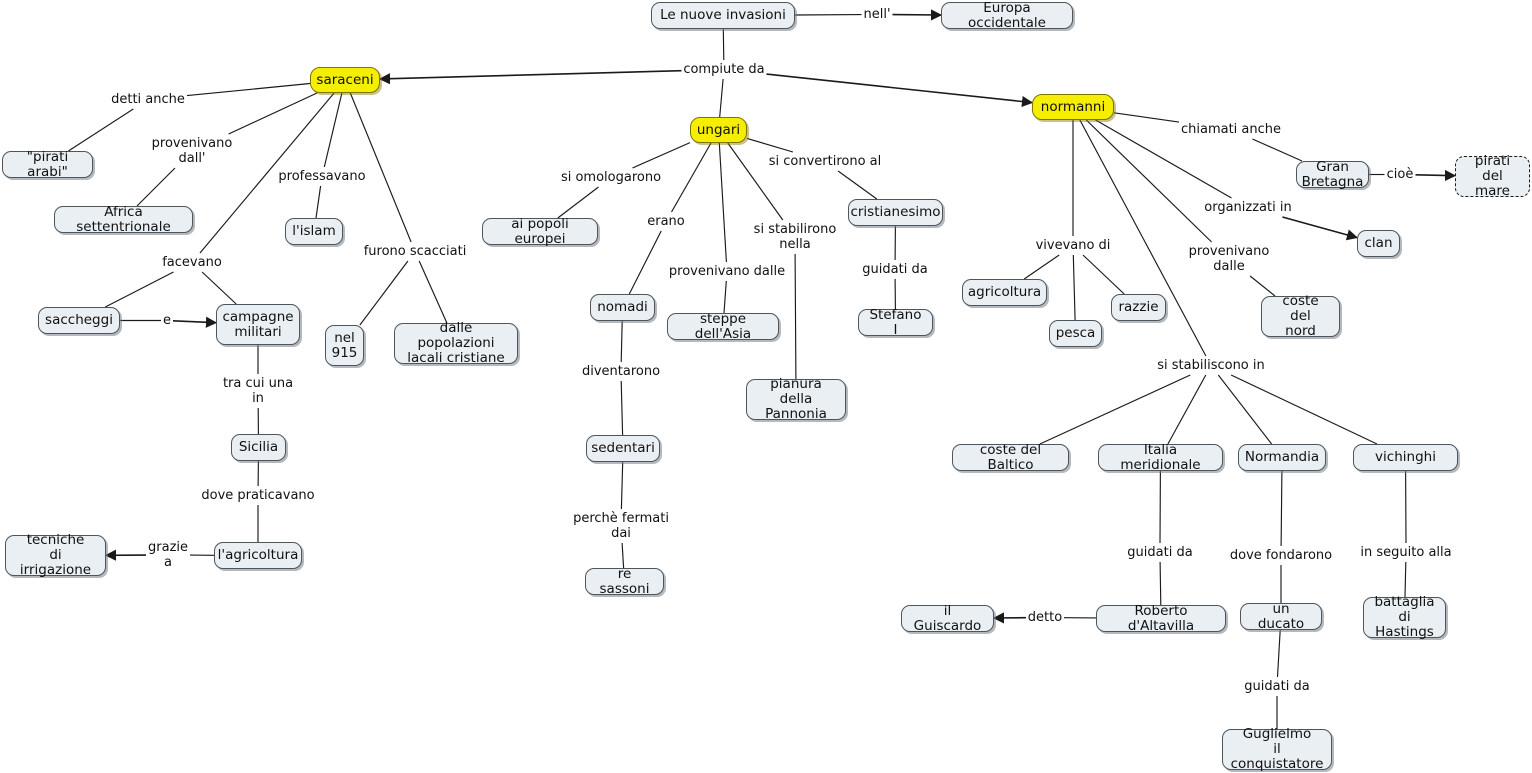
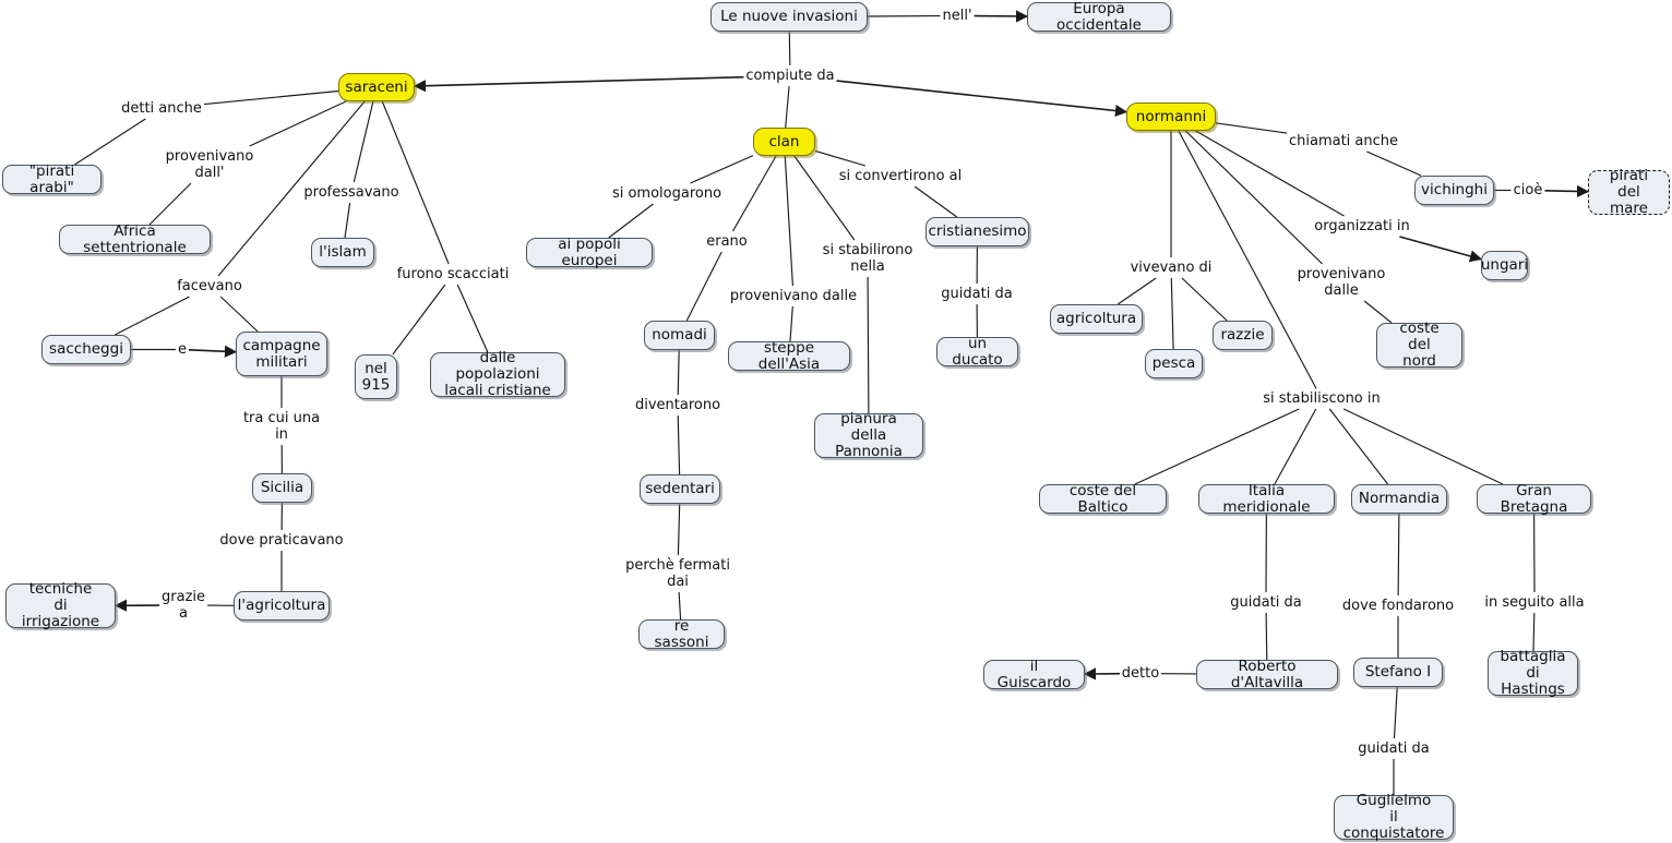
  Le nuove invasioni
  Europa occidentale
  saraceni
- ungari
+ clan
  normanni
  "pirati arabi"
  Africa settentrionale
  l'islam
  saccheggi
  campagne
  militari
  nel
  915
  dalle popolazioni
  lacali cristiane
  Sicilia
  l'agricoltura
  tecniche
  di irrigazione
  ai popoli europei
  nomadi
  steppe dell'Asia
  pianura della
  Pannonia
  cristianesimo
- Stefano I
+ un ducato
  sedentari
  re sassoni
- Gran Bretagna
+ vichinghi
  pirati del
  mare
- clan
+ ungari
  agricoltura
  pesca
  razzie
  coste del
  nord
  coste del Baltico
  Italia meridionale
  Normandia
- vichinghi
+ Gran Bretagna
  il Guiscardo
  Roberto d'Altavilla
- un ducato
+ Stefano I
  battaglia di
  Hastings
  Guglielmo
  il conquistatore
  nell'
  compiute da
  detti anche
  provenivano
  dall'
  professavano
  furono scacciati
  facevano
  e
  tra cui una
  in
  dove praticavano
  grazie
  a
  si omologarono
  erano
  provenivano dalle
  si stabilirono
  nella
  si convertirono al
  guidati da
  diventarono
  perchè fermati
  dai
  chiamati anche
  cioè
  organizzati in
  vivevano di
  provenivano
  dalle
  si stabiliscono in
  guidati da
  detto
  dove fondarono
  in seguito alla
  guidati da
